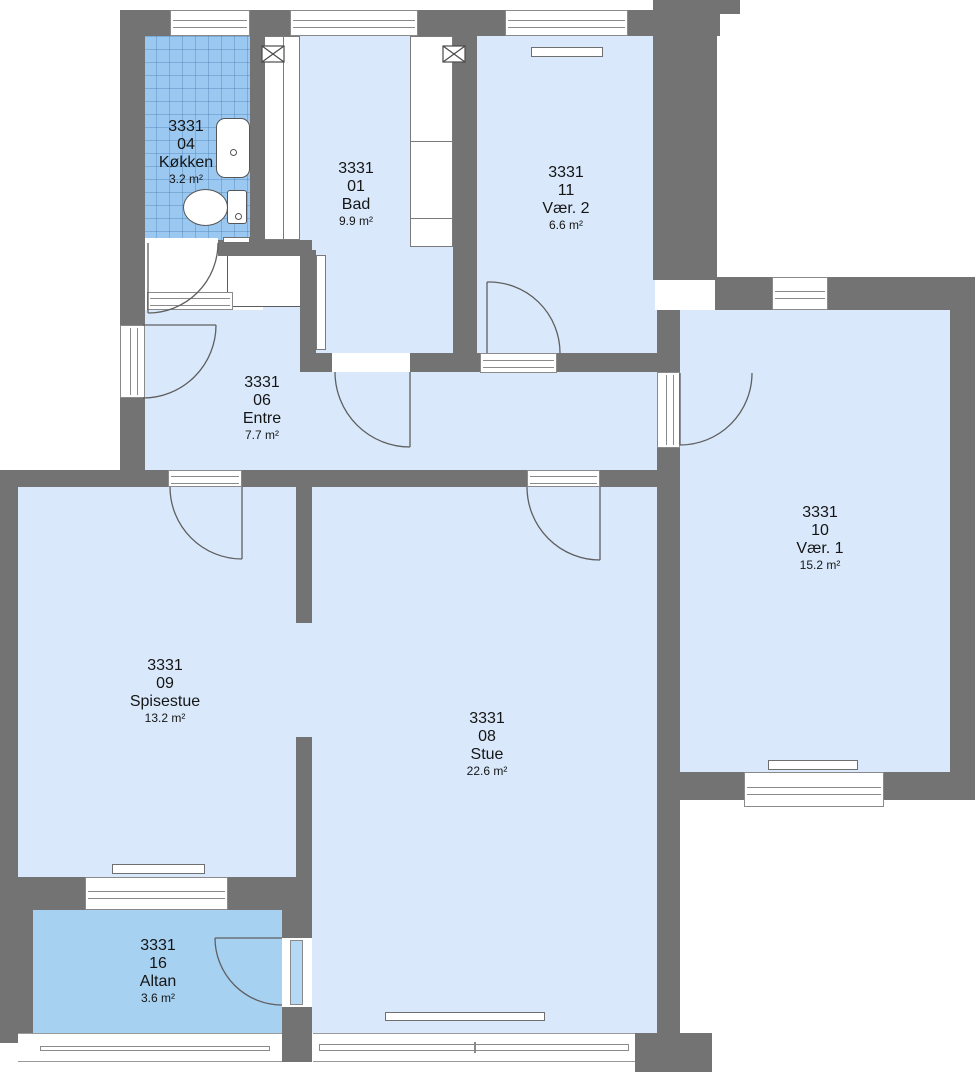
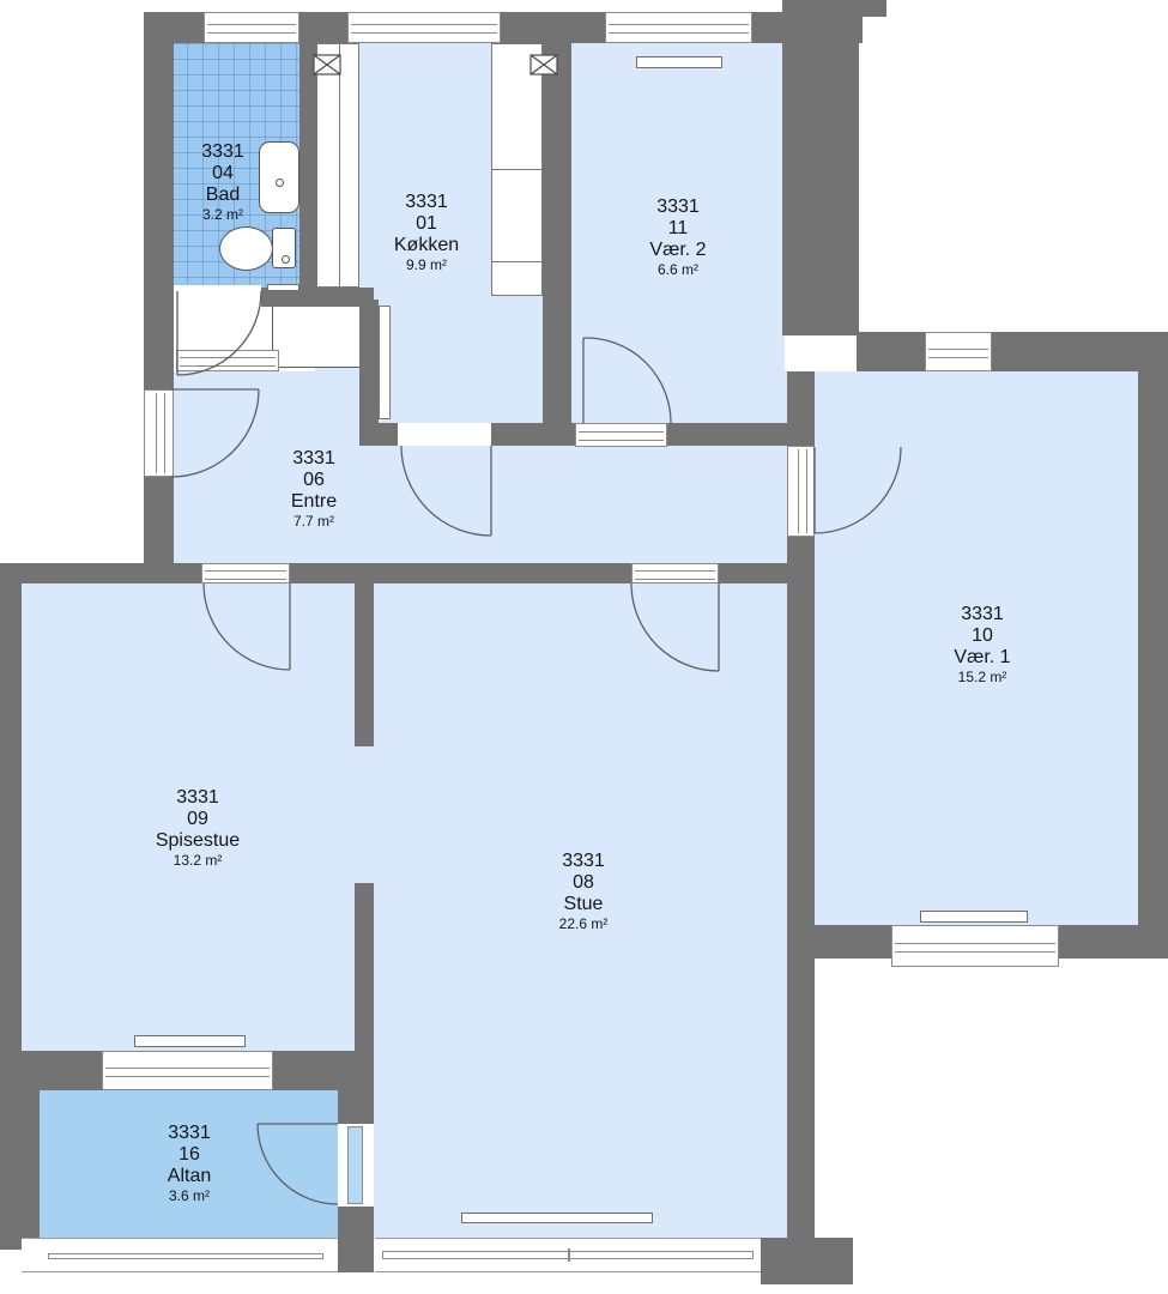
  3331
  04
- Køkken
+ Bad
  3.2 m²
  3331
  01
- Bad
+ Køkken
  9.9 m²
  3331
  11
  Vær. 2
  6.6 m²
  3331
  06
  Entre
  7.7 m²
  3331
  10
  Vær. 1
  15.2 m²
  3331
  09
  Spisestue
  13.2 m²
  3331
  08
  Stue
  22.6 m²
  3331
  16
  Altan
  3.6 m²
